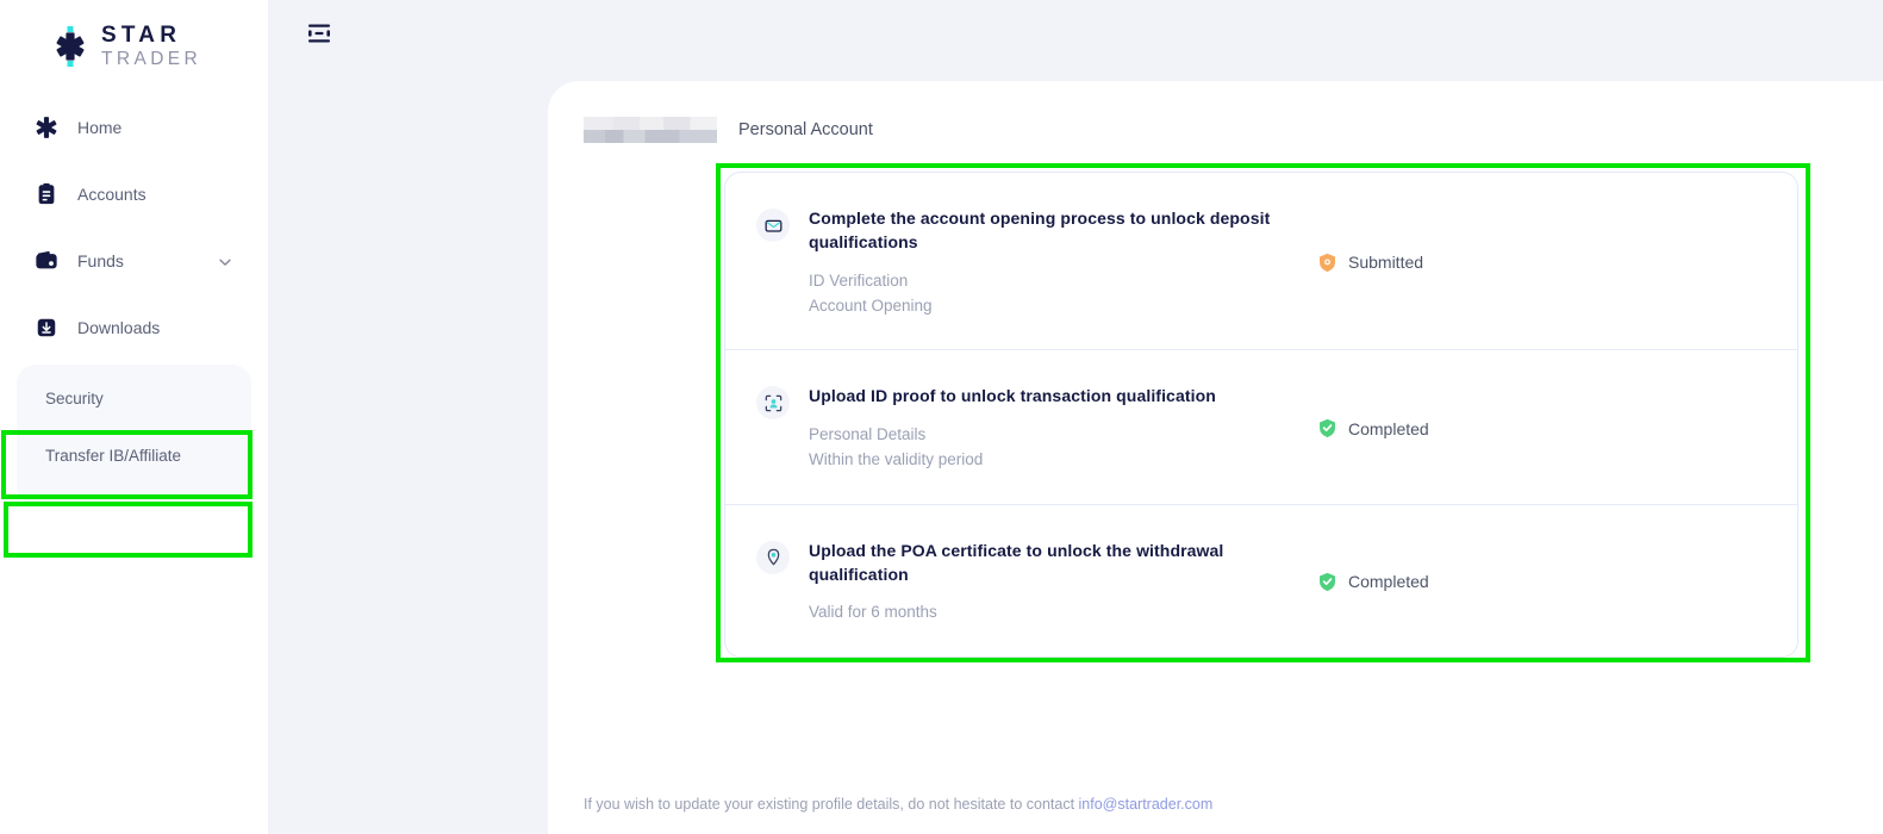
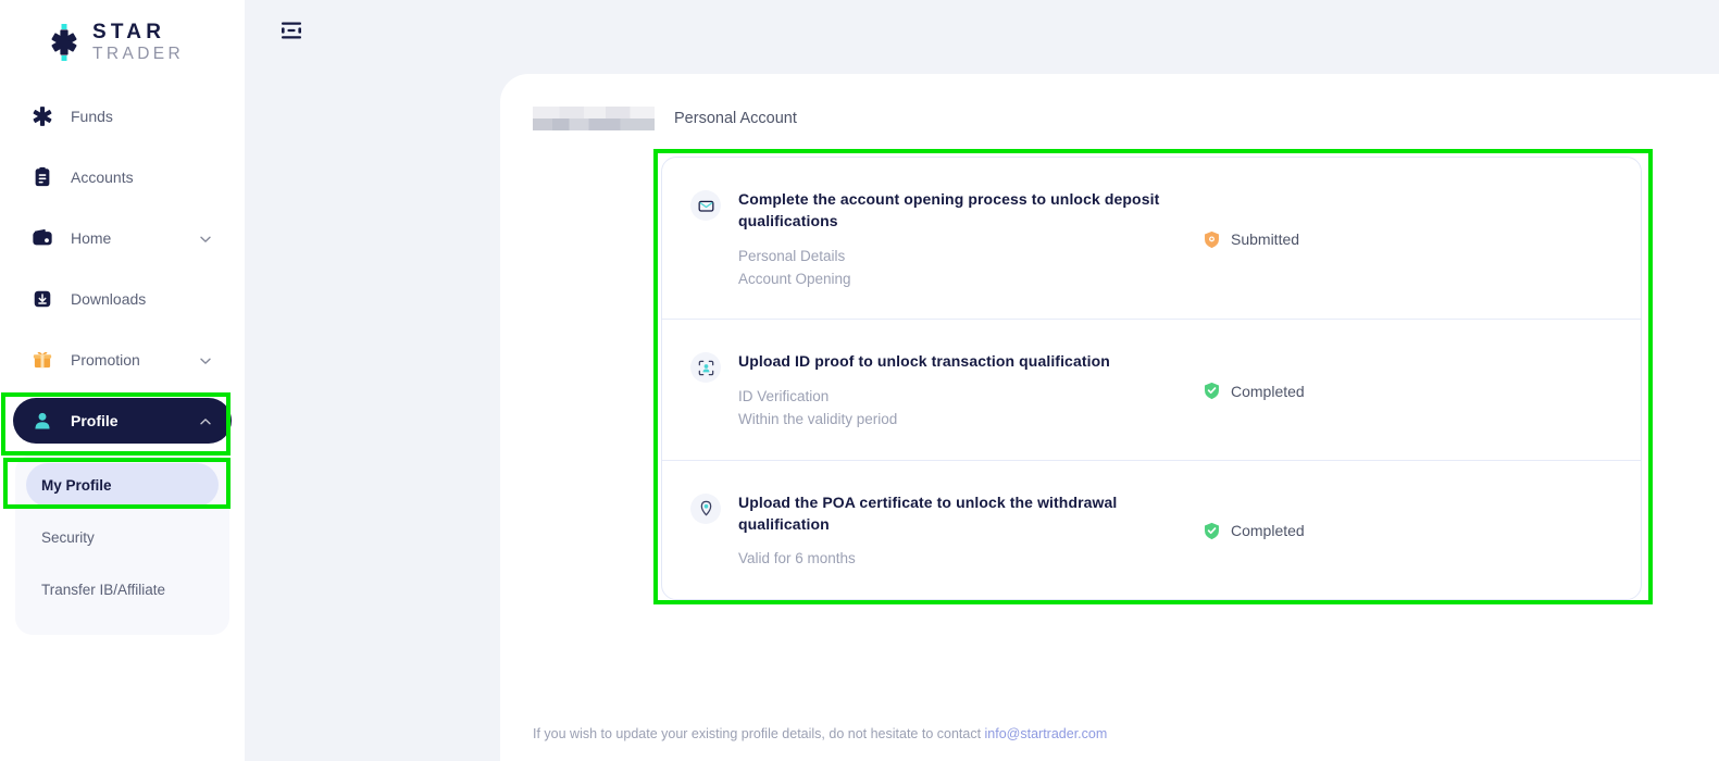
  STAR
  TRADER
- Home
+ Funds
  Accounts
- Funds
+ Home
  Downloads
+ Promotion
+ Profile
+ My Profile
  Security
  Transfer IB/Affiliate
  Personal Account
  Complete the account opening process to unlock deposit qualifications
- ID Verification
+ Personal Details
  Account Opening
  Submitted
  Upload ID proof to unlock transaction qualification
- Personal Details
+ ID Verification
  Within the validity period
  Completed
  Upload the POA certificate to unlock the withdrawal qualification
  Valid for 6 months
  Completed
  If you wish to update your existing profile details, do not hesitate to contact info@startrader.com
